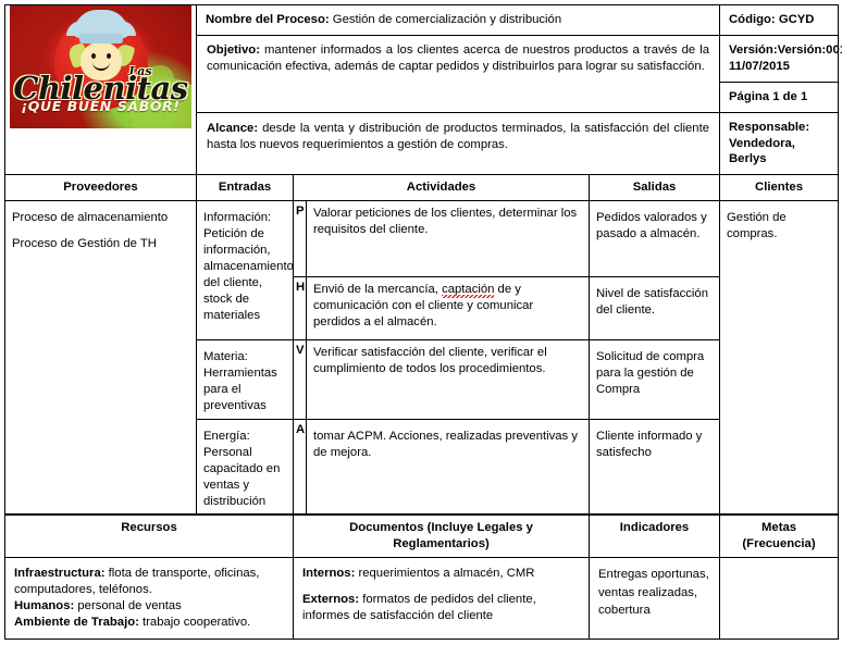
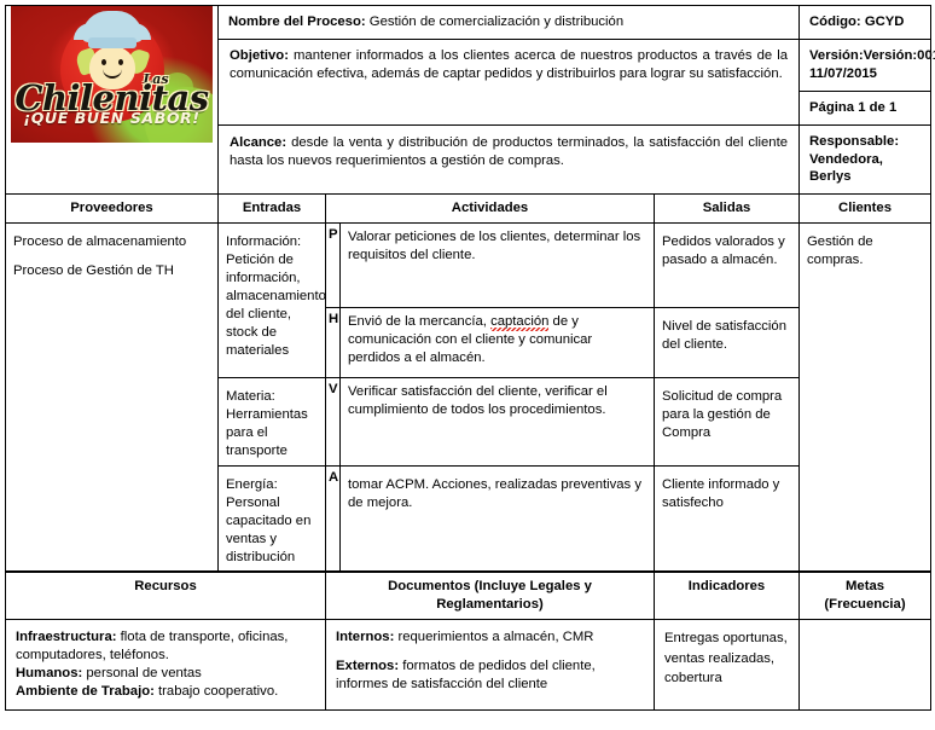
  Las Chilenitas ¡QUE BUEN SABOR!	Nombre del Proceso: Gestión de comercialización y distribución	Código: GCYD
  Objetivo: mantener informados a los clientes acerca de nuestros productos a través de la comunicación efectiva, además de captar pedidos y distribuirlos para lograr su satisfacción.	Versión:Versión:00 11/07/2015
  Página 1 de 1
  Alcance: desde la venta y distribución de productos terminados, la satisfacción del cliente hasta los nuevos requerimientos a gestión de compras.	Responsable: Vendedora, Berlys
  Proveedores	Entradas	Actividades	Salidas	Clientes
  Proceso de almacenamiento Proceso de Gestión de TH	Información: Petición de información, almacenamiento del cliente, stock de materiales	P	Valorar peticiones de los clientes, determinar los requisitos del cliente.	Pedidos valorados y pasado a almacén.	Gestión de compras.
  H	Envió de la mercancía, captación de y comunicación con el cliente y comunicar perdidos a el almacén.	Nivel de satisfacción del cliente.
- Materia: Herramientas para el preventivas	V	Verificar satisfacción del cliente, verificar el cumplimiento de todos los procedimientos.	Solicitud de compra para la gestión de Compra
+ Materia: Herramientas para el transporte	V	Verificar satisfacción del cliente, verificar el cumplimiento de todos los procedimientos.	Solicitud de compra para la gestión de Compra
  Energía: Personal capacitado en ventas y distribución	A	tomar ACPM. Acciones, realizadas preventivas y de mejora.	Cliente informado y satisfecho
  Recursos	Documentos (Incluye Legales y Reglamentarios)	Indicadores	Metas (Frecuencia)
  Infraestructura: flota de transporte, oficinas, computadores, teléfonos. Humanos: personal de ventas Ambiente de Trabajo: trabajo cooperativo.	Internos: requerimientos a almacén, CMR Externos: formatos de pedidos del cliente, informes de satisfacción del cliente	Entregas oportunas, ventas realizadas, cobertura
